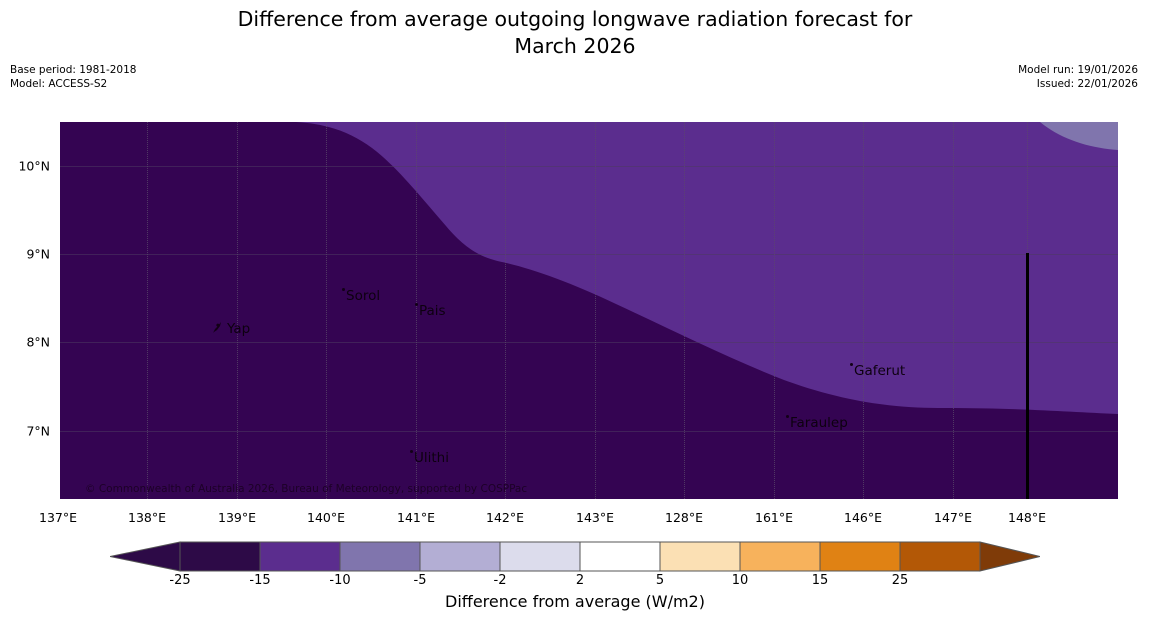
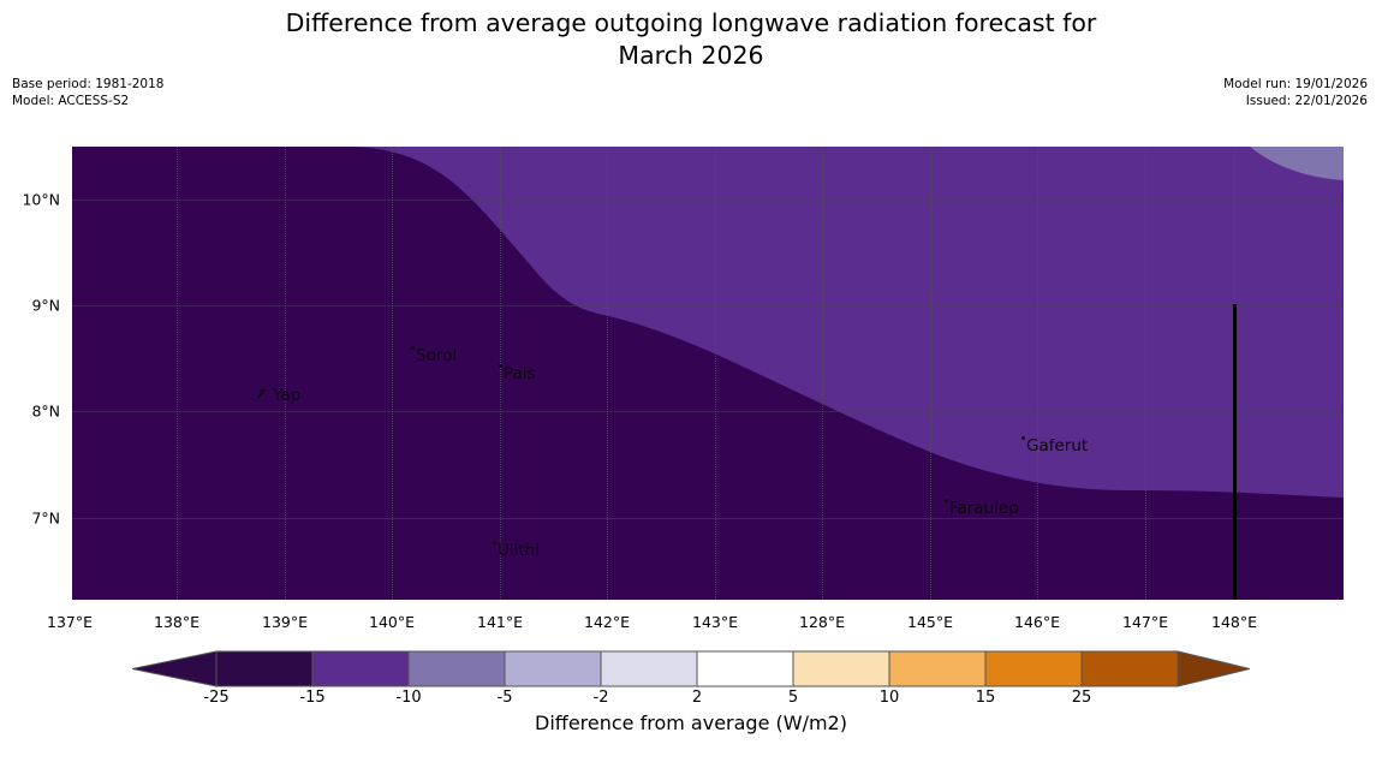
  Difference from average outgoing longwave radiation forecast for
  March 2026
  Base period: 1981-2018
  Model: ACCESS-S2
  Model run: 19/01/2026
  Issued: 22/01/2026
  Yap
  Sorol
  Pais
  Ulithi
  Gaferut
  Faraulep
- © Commonwealth of Australia 2026, Bureau of Meteorology, supported by COSPPac
  10°N
  9°N
  8°N
  7°N
  137°E
  138°E
  139°E
  140°E
  141°E
  142°E
  143°E
  128°E
- 161°E
+ 145°E
  146°E
  147°E
  148°E
  -25
  -15
  -10
  -5
  -2
  2
  5
  10
  15
  25
  Difference from average (W/m2)
